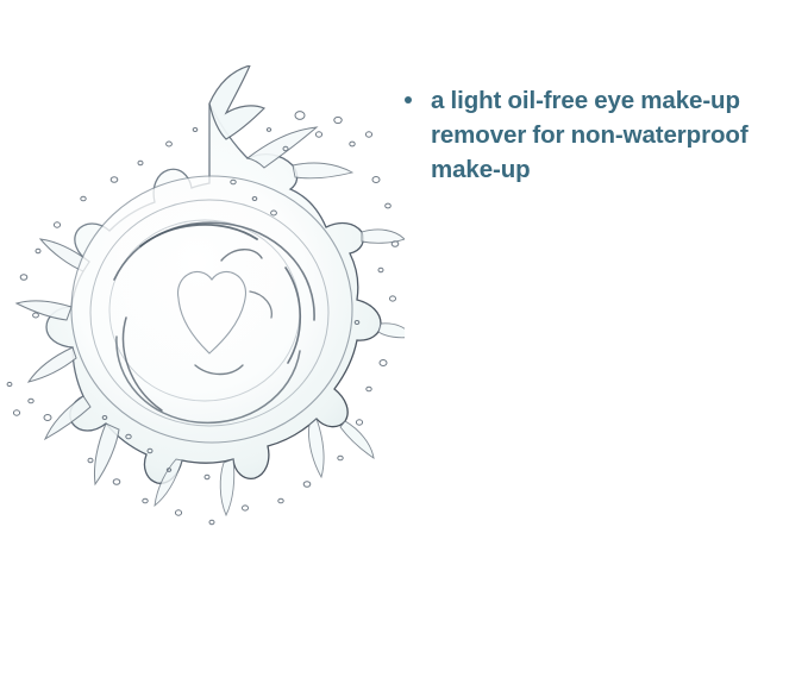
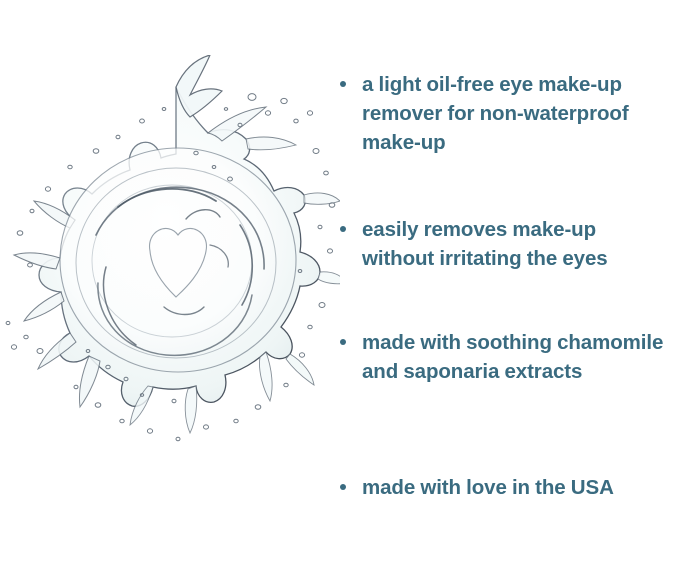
  a light oil-free eye make-up remover for non-waterproof make-up
+ easily removes make-up without irritating the eyes
+ made with soothing chamomile and saponaria extracts
+ made with love in the USA
